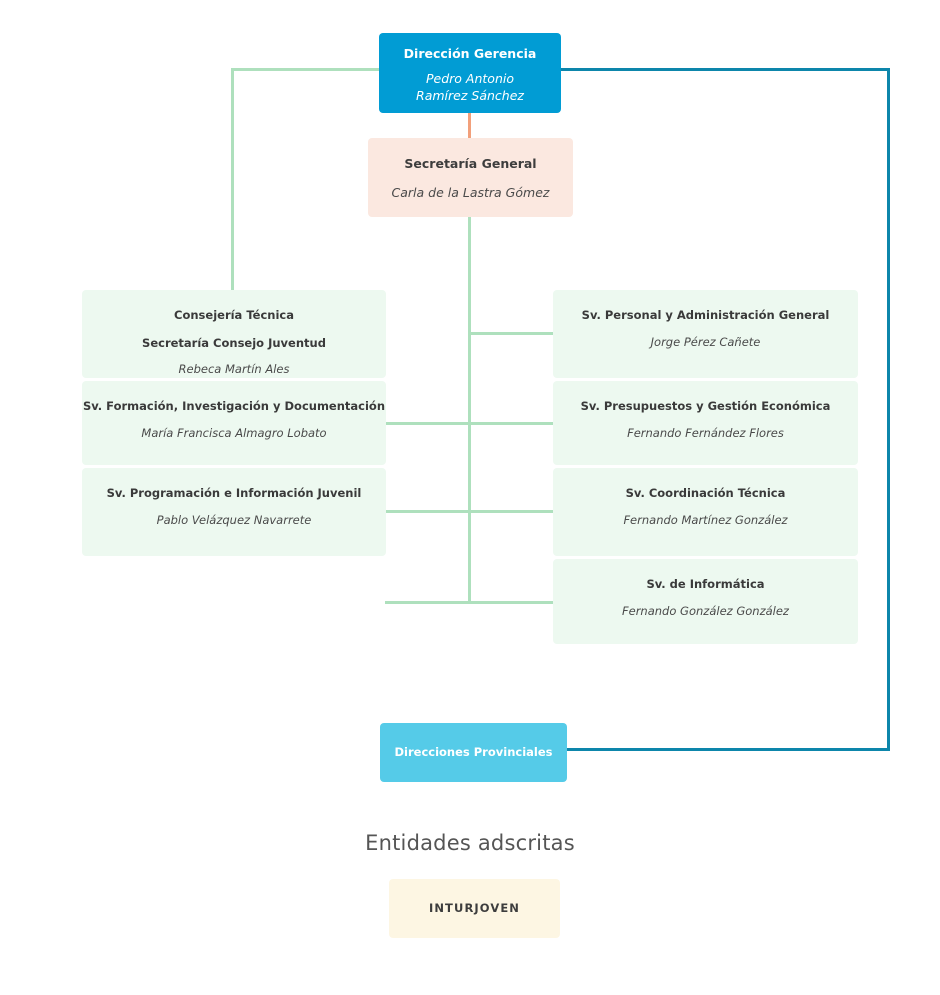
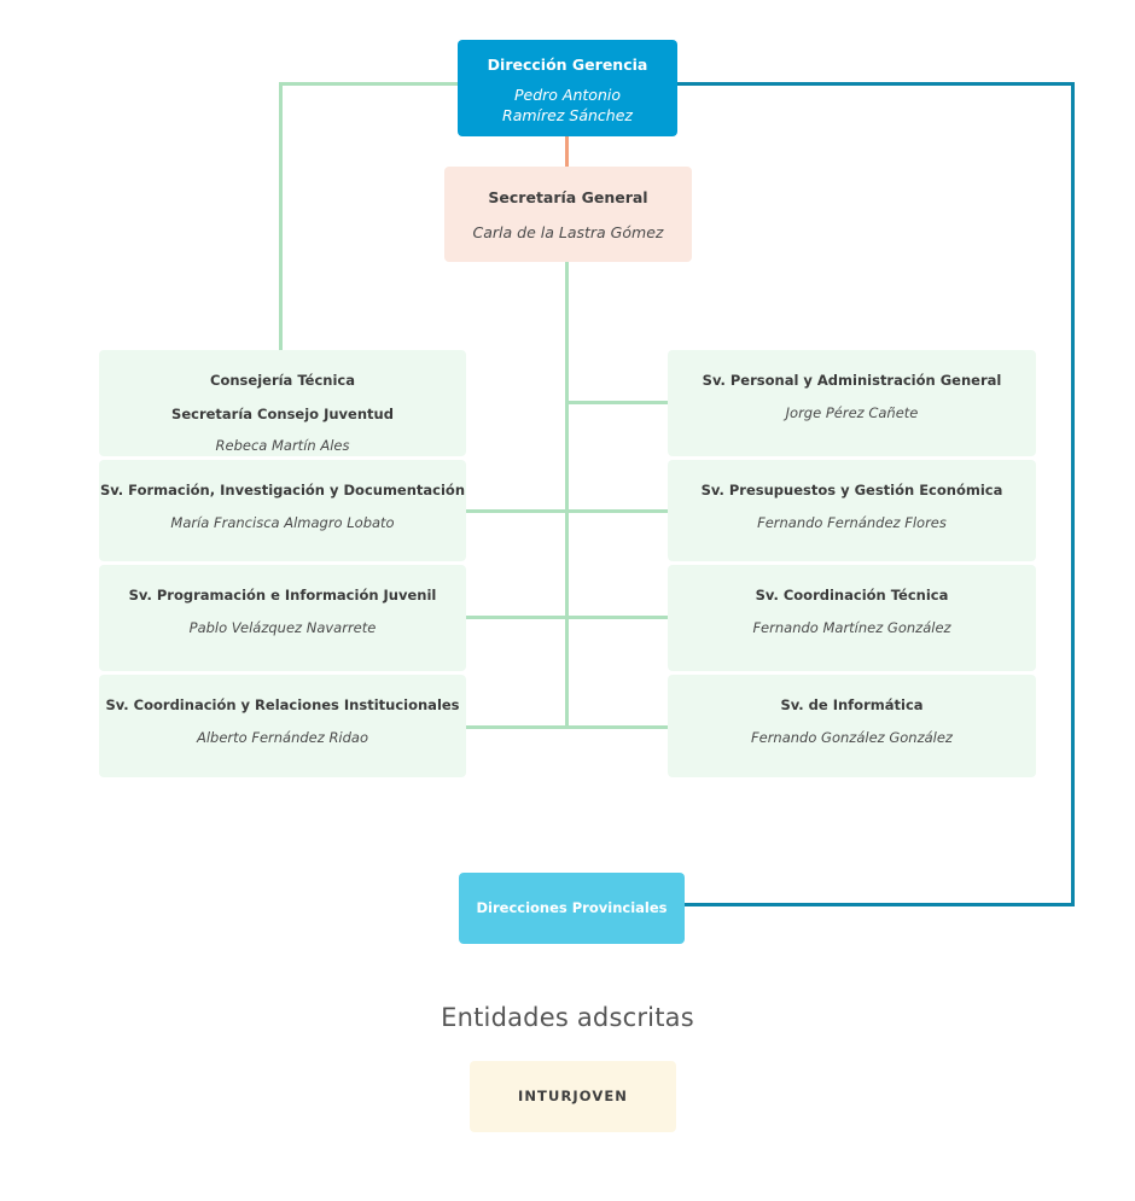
  Dirección Gerencia
  Pedro Antonio
  Ramírez Sánchez
  Secretaría General
  Carla de la Lastra Gómez
  Consejería Técnica
  Secretaría Consejo Juventud
  Rebeca Martín Ales
  Sv. Formación, Investigación y Documentación
  María Francisca Almagro Lobato
  Sv. Programación e Información Juvenil
  Pablo Velázquez Navarrete
+ Sv. Coordinación y Relaciones Institucionales
+ Alberto Fernández Ridao
  Sv. Personal y Administración General
  Jorge Pérez Cañete
  Sv. Presupuestos y Gestión Económica
  Fernando Fernández Flores
  Sv. Coordinación Técnica
  Fernando Martínez González
  Sv. de Informática
  Fernando González González
  Direcciones Provinciales
  Entidades adscritas
  INTURJOVEN
